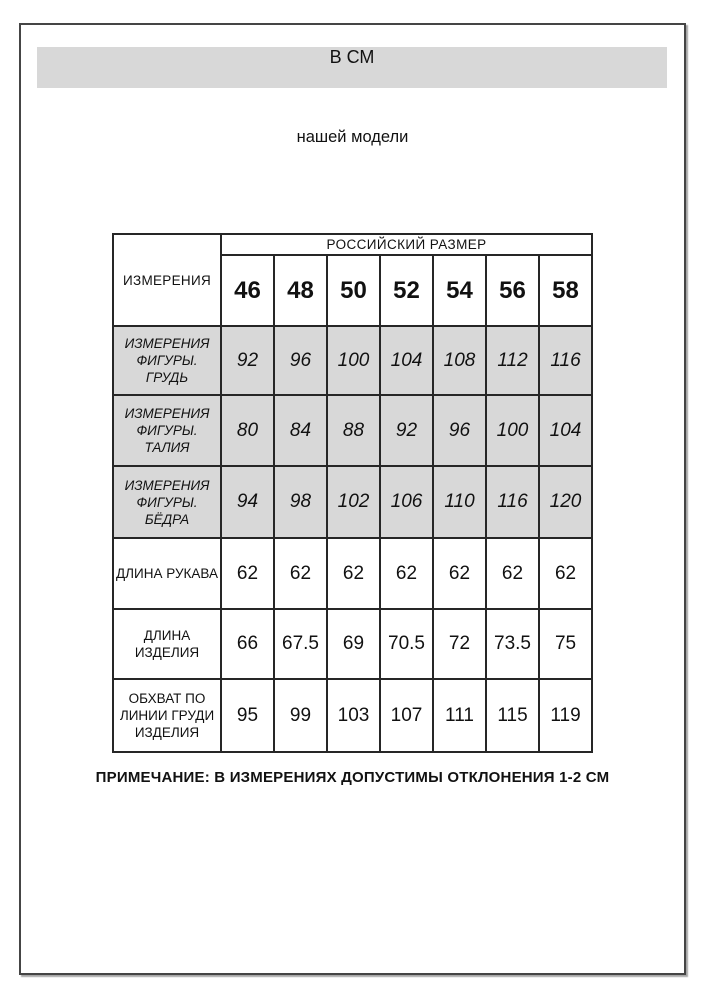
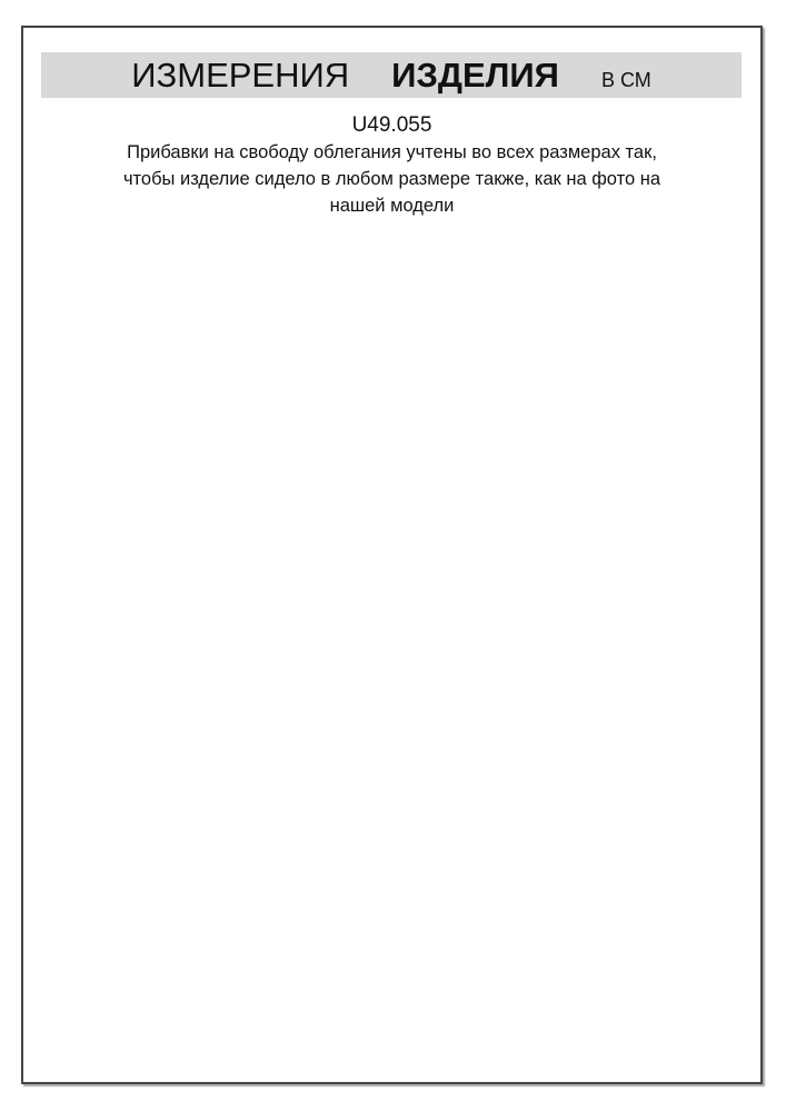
+ ИЗМЕРЕНИЯ
+ ИЗДЕЛИЯ
  В СМ
+ U49.055
+ Прибавки на свободу облегания учтены во всех размерах так,
+ чтобы изделие сидело в любом размере также, как на фото на
  нашей модели
- ИЗМЕРЕНИЯ	РОССИЙСКИЙ РАЗМЕР
- 46	48	50	52	54	56	58
- ИЗМЕРЕНИЯ ФИГУРЫ. ГРУДЬ	92	96	100	104	108	112	116
- ИЗМЕРЕНИЯ ФИГУРЫ. ТАЛИЯ	80	84	88	92	96	100	104
- ИЗМЕРЕНИЯ ФИГУРЫ. БЁДРА	94	98	102	106	110	116	120
- ДЛИНА РУКАВА	62	62	62	62	62	62	62
- ДЛИНА ИЗДЕЛИЯ	66	67.5	69	70.5	72	73.5	75
- ОБХВАТ ПО ЛИНИИ ГРУДИ ИЗДЕЛИЯ	95	99	103	107	111	115	119
- ПРИМЕЧАНИЕ: В ИЗМЕРЕНИЯХ ДОПУСТИМЫ ОТКЛОНЕНИЯ 1-2 СМ
